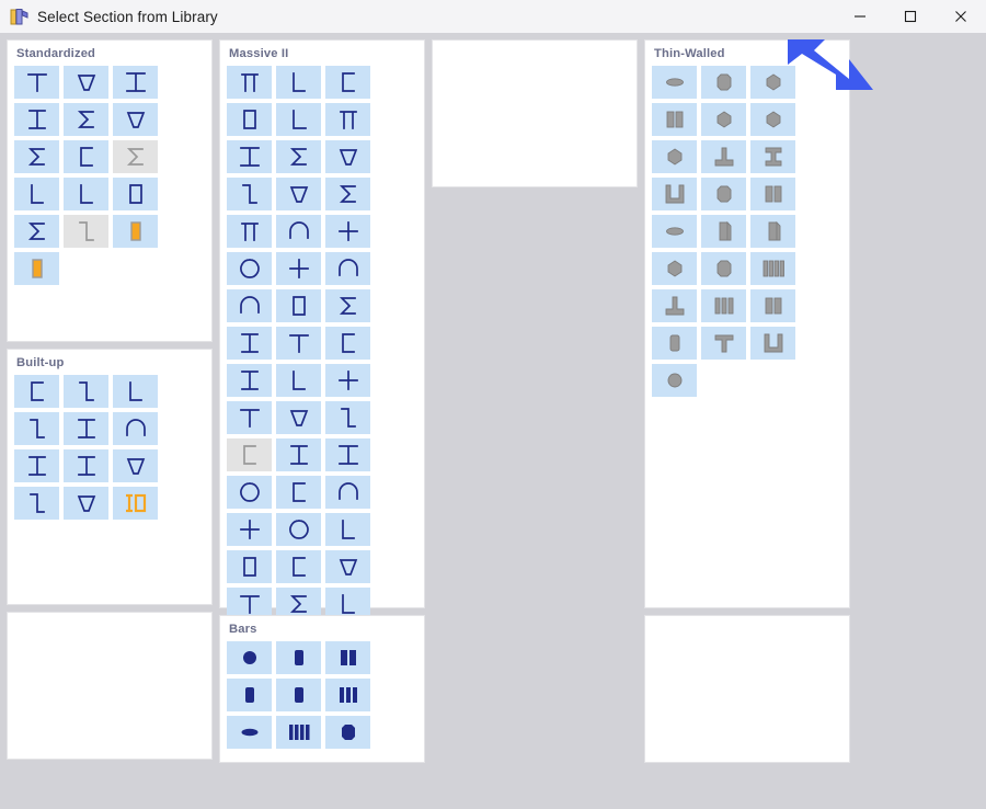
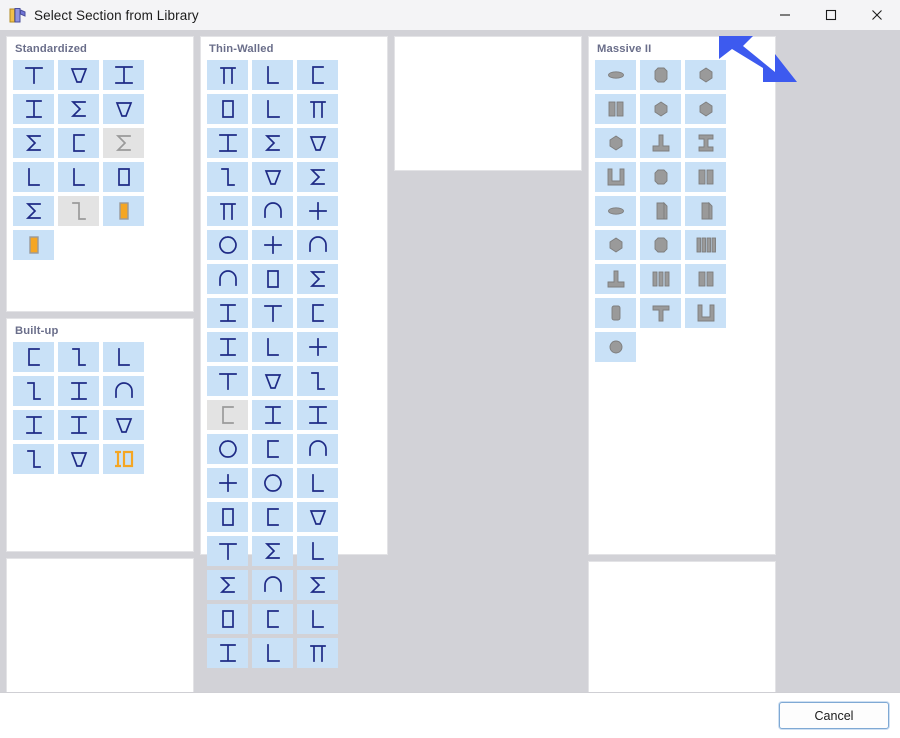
  Select Section from Library
  Standardized
  Built-up
- Massive II
+ Thin-Walled
- Bars
- Thin-Walled
+ Massive II
+ Cancel
